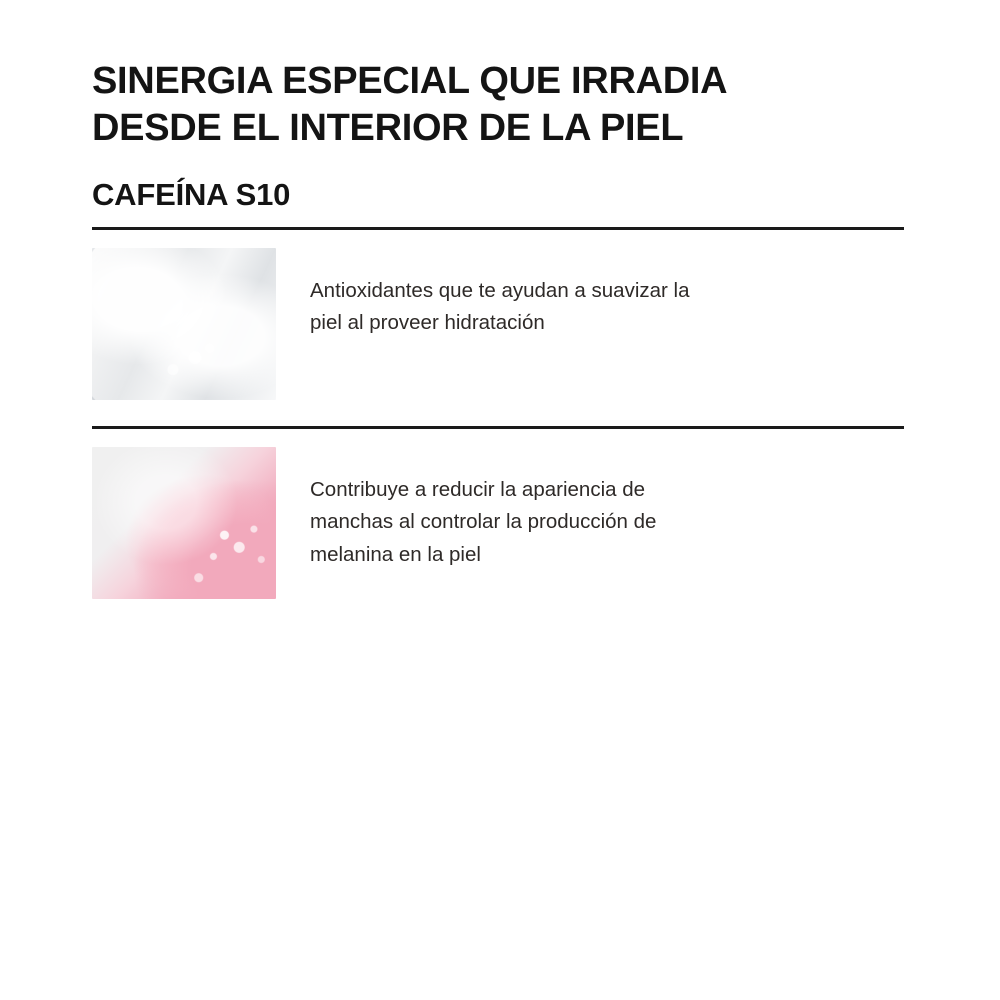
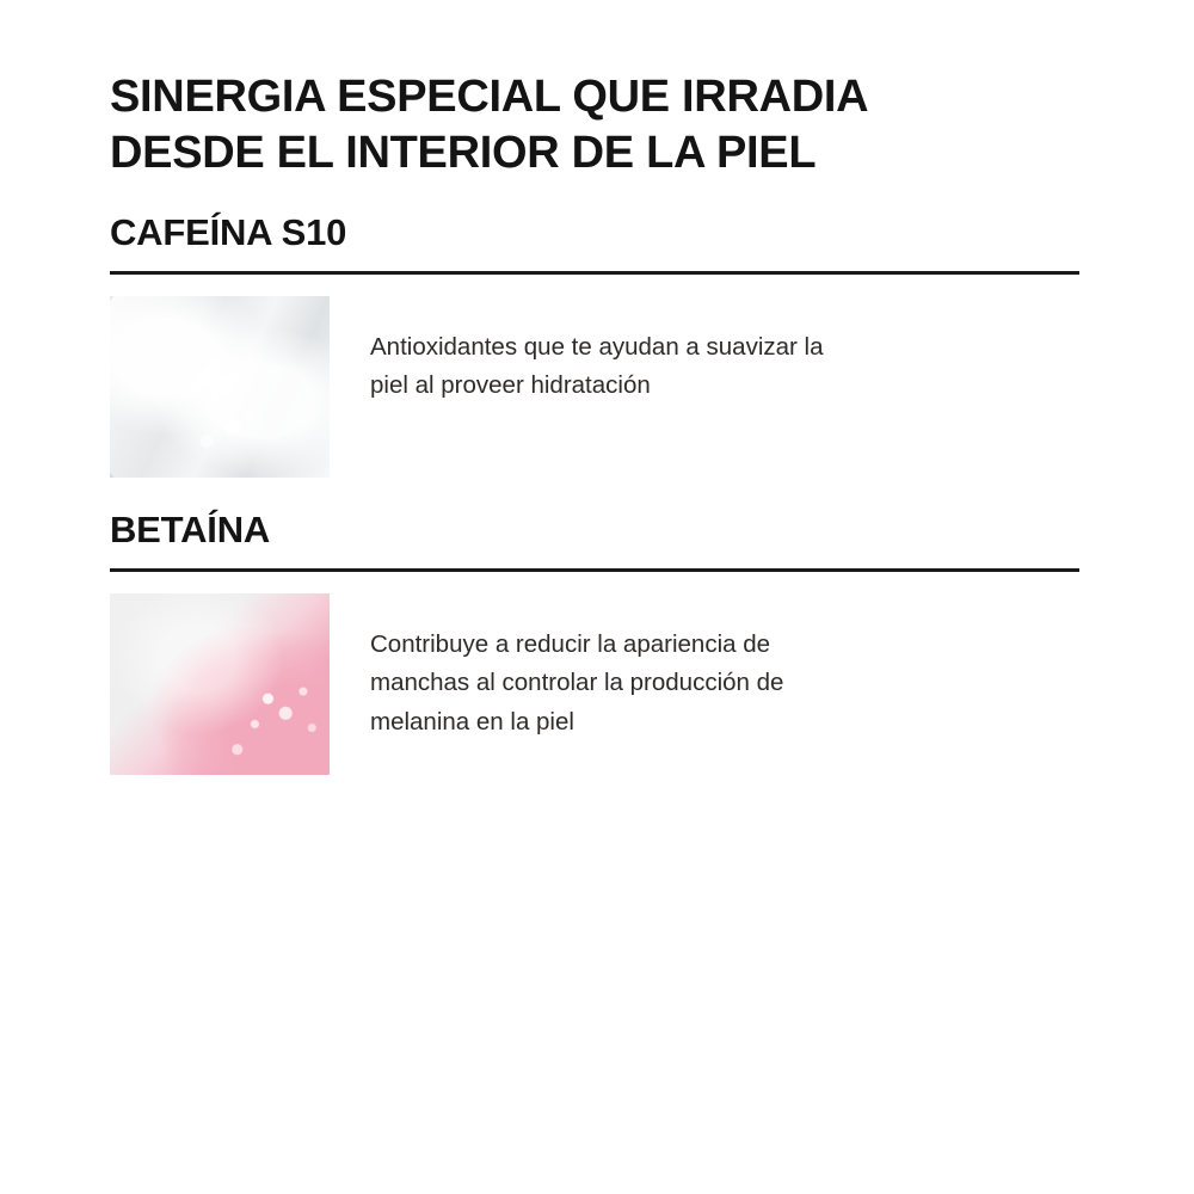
  SINERGIA ESPECIAL QUE IRRADIA
  DESDE EL INTERIOR DE LA PIEL
  CAFEÍNA S10
  Antioxidantes que te ayudan a suavizar la
  piel al proveer hidratación
+ BETAÍNA
  Contribuye a reducir la apariencia de
  manchas al controlar la producción de
  melanina en la piel
